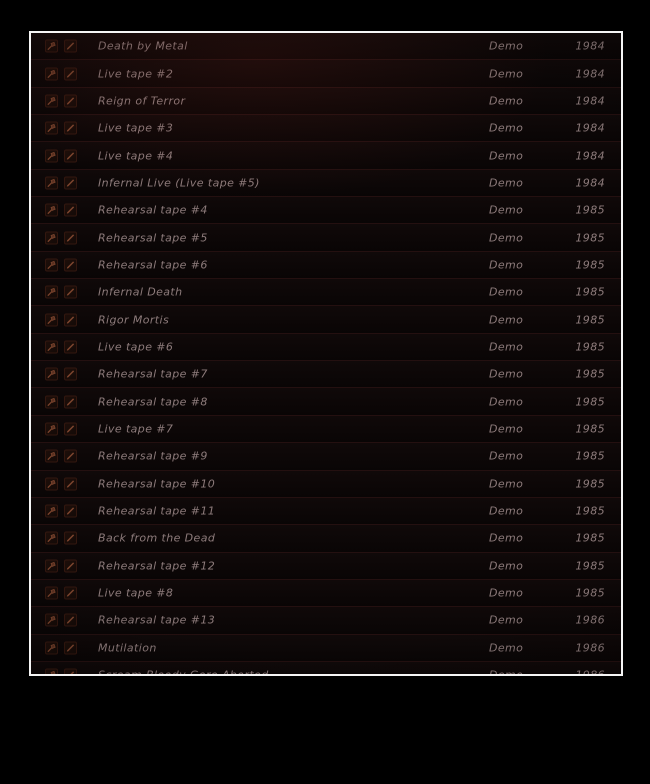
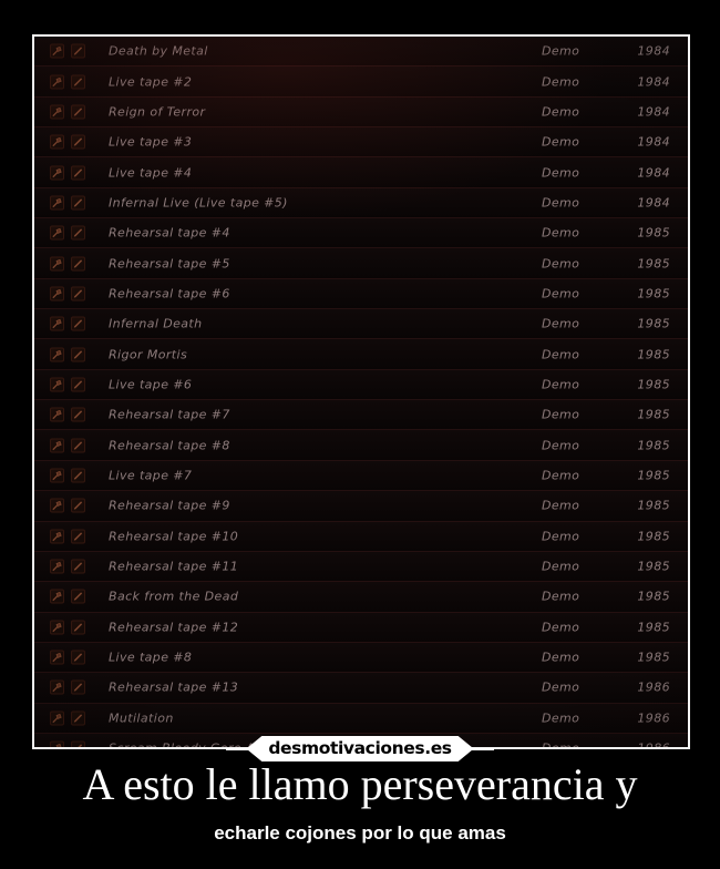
+ desmotivaciones.es
+ A esto le llamo perseverancia y
+ echarle cojones por lo que amas
